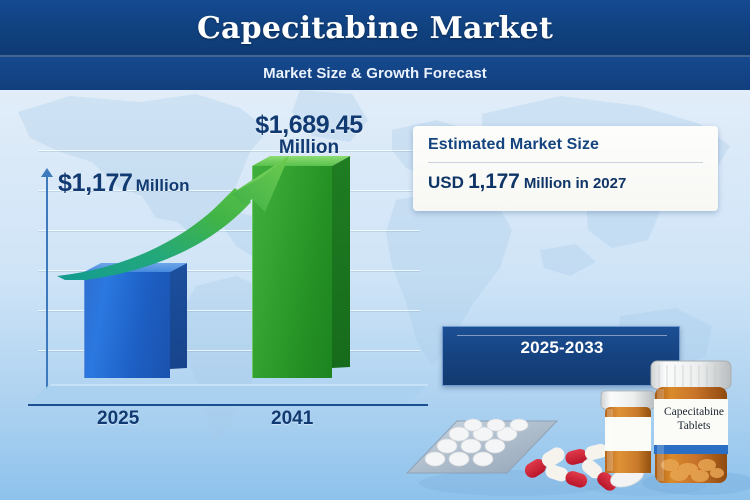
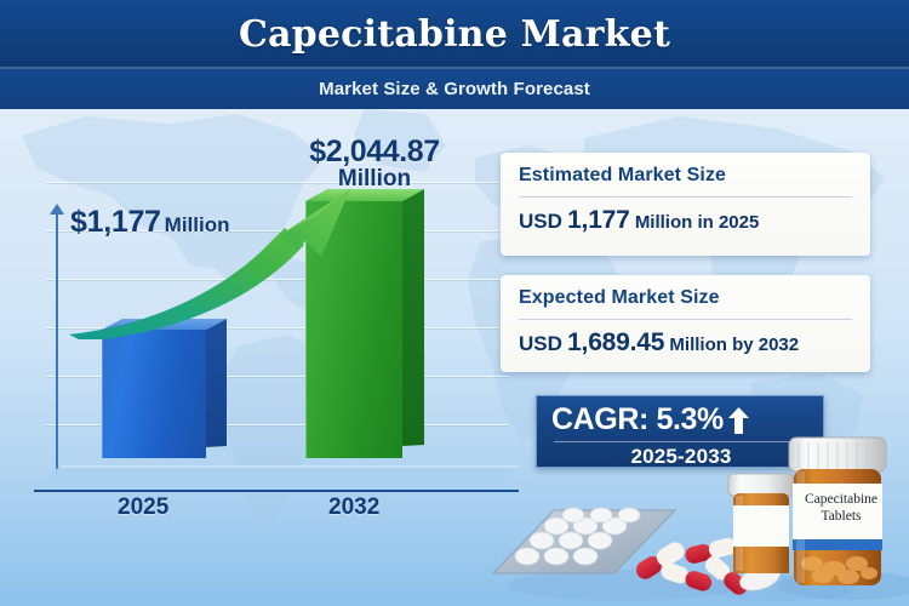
  Capecitabine Market
  Market Size & Growth Forecast
  $1,177 Million
- $1,689.45
+ $2,044.87
  Million
  2025
- 2041
+ 2032
  Estimated Market Size
- USD 1,177 Million in 2027
+ USD 1,177 Million in 2025
+ Expected Market Size
+ USD 1,689.45 Million by 2032
+ CAGR: 5.3%
  2025-2033
  Capecitabine
  Tablets
